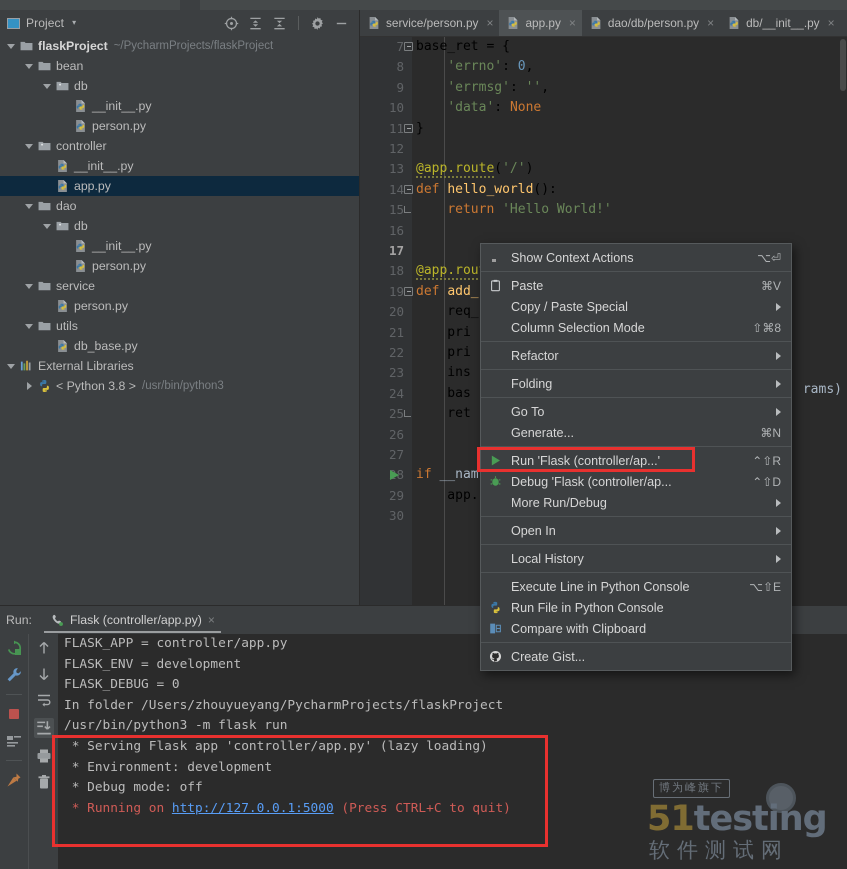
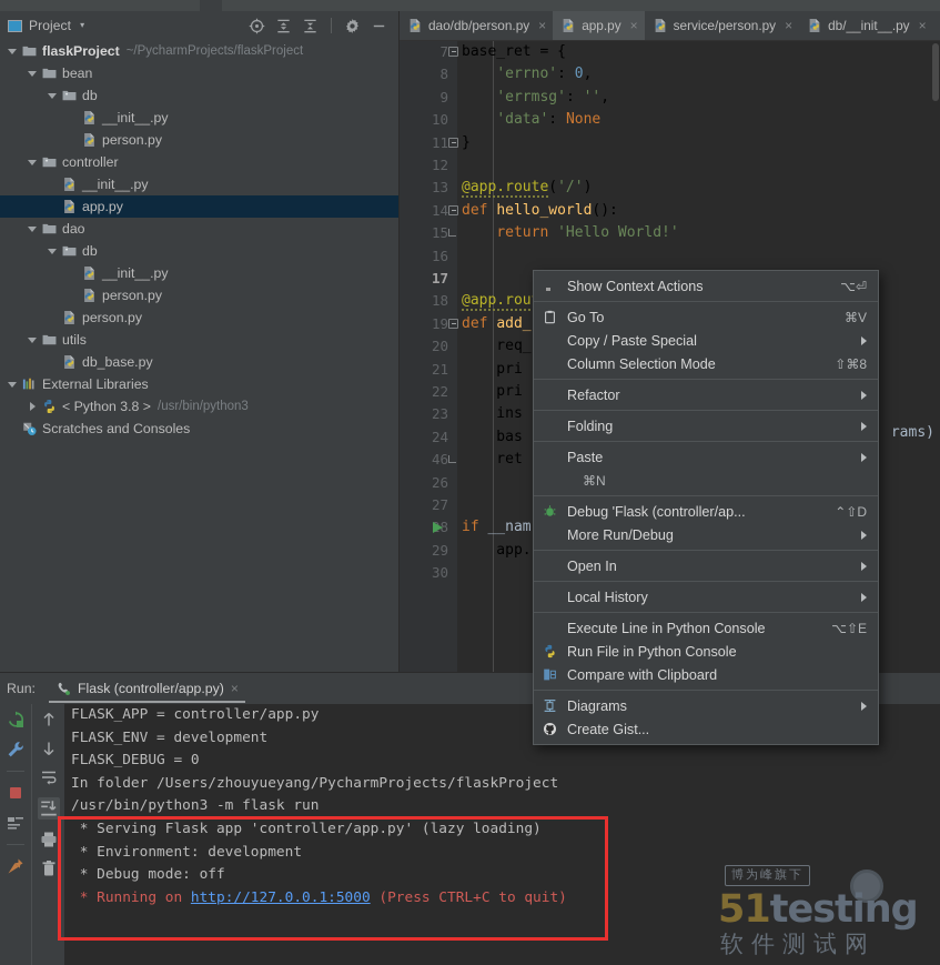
  Project
  ▾
  flaskProject
  ~/PycharmProjects/flaskProject
  bean
  db
  __init__.py
  person.py
  controller
  __init__.py
  app.py
  dao
  db
  __init__.py
  person.py
- service
  person.py
  utils
  db_base.py
  External Libraries
  < Python 3.8 >
  /usr/bin/python3
+ Scratches and Consoles
- service/person.py
+ dao/db/person.py
  ×
  app.py
  ×
- dao/db/person.py
+ service/person.py
  ×
  db/__init__.py
  ×
  7
  8
  9
  10
  11
  12
  13
  14
  15
  16
  17
  18
  19
  20
  21
  22
  23
  24
- 25
+ 46
  26
  27
  28
  29
  30
  base_ret = {
  'errno': 0,
  'errmsg': '',
  'data': None
  }
  @app.route('/')
  def hello_world():
  return 'Hello World!'
  @app.rou
  def add_
  req_
  pri
  pri
  ins
  bas
  ret
  if __nam
  app.
  rams)
  Show Context Actions
  ⌥⏎
- Paste
+ Go To
  ⌘V
  Copy / Paste Special
  Column Selection Mode
  ⇧⌘8
  Refactor
  Folding
- Go To
+ Paste
- Generate...
  ⌘N
- Run 'Flask (controller/ap...'
- ⌃⇧R
  Debug 'Flask (controller/ap...
  ⌃⇧D
  More Run/Debug
  Open In
  Local History
  Execute Line in Python Console
  ⌥⇧E
  Run File in Python Console
  Compare with Clipboard
+ Diagrams
  Create Gist...
  Run:
  Flask (controller/app.py)
  ×
  FLASK_APP = controller/app.py
  FLASK_ENV = development
  FLASK_DEBUG = 0
  In folder /Users/zhouyueyang/PycharmProjects/flaskProject
  /usr/bin/python3 -m flask run
  * Serving Flask app 'controller/app.py' (lazy loading)
  * Environment: development
  * Debug mode: off
  * Running on http://127.0.0.1:5000 (Press CTRL+C to quit)
  博为峰旗下
  51testing
  软件测试网
